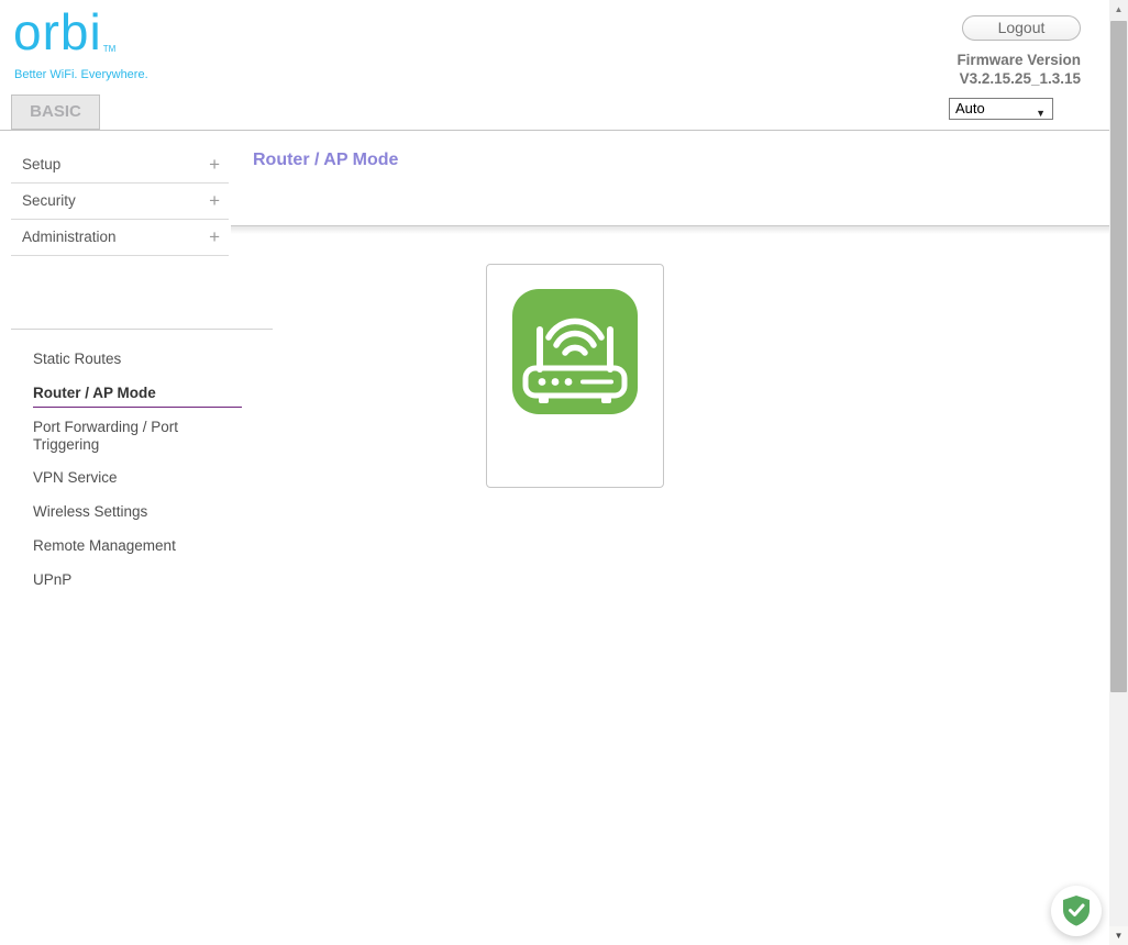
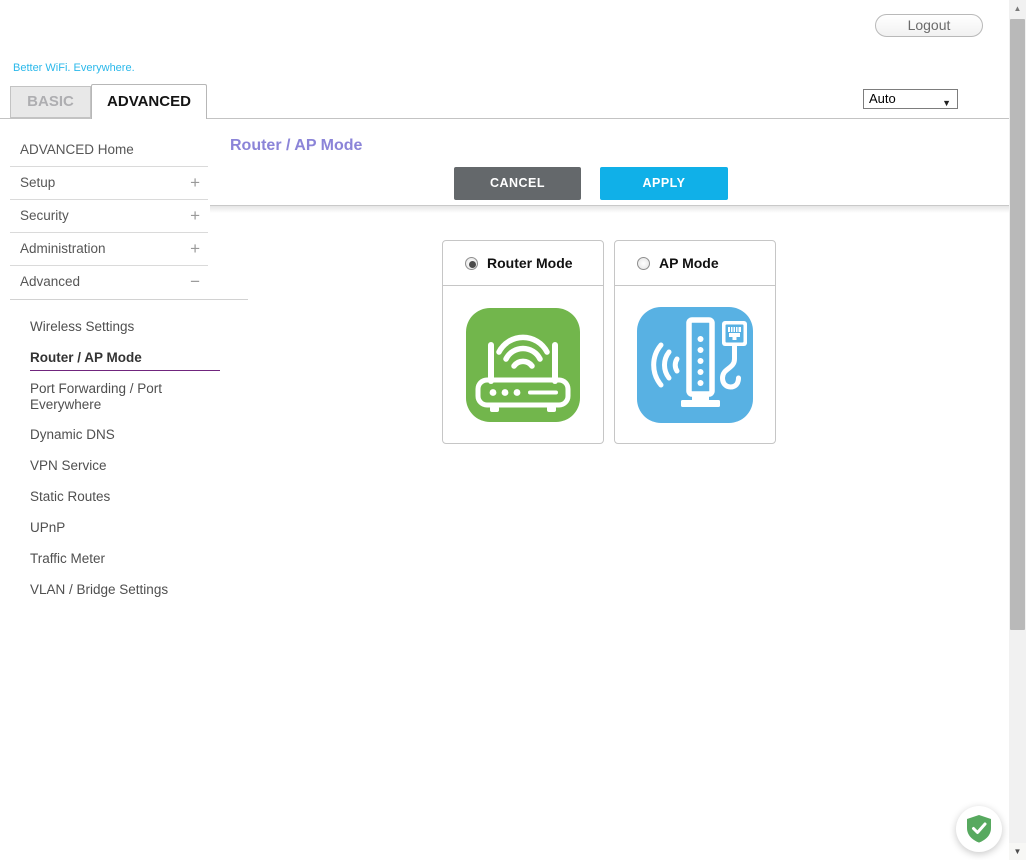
- orbiTM
  Better WiFi. Everywhere.
  Logout
- Firmware Version
- V3.2.15.25_1.3.15
  Auto
  ▼
  BASIC
+ ADVANCED
+ ADVANCED Home
  Setup
  +
  Security
  +
  Administration
  +
+ Advanced
+ −
- Static Routes
+ Wireless Settings
  Router / AP Mode
- Port Forwarding / Port Triggering
+ Port Forwarding / Port Everywhere
+ Dynamic DNS
  VPN Service
- Wireless Settings
+ Static Routes
- Remote Management
  UPnP
+ Traffic Meter
+ VLAN / Bridge Settings
  Router / AP Mode
+ CANCEL
+ APPLY
+ Router Mode
+ AP Mode
  ▲
  ▼
